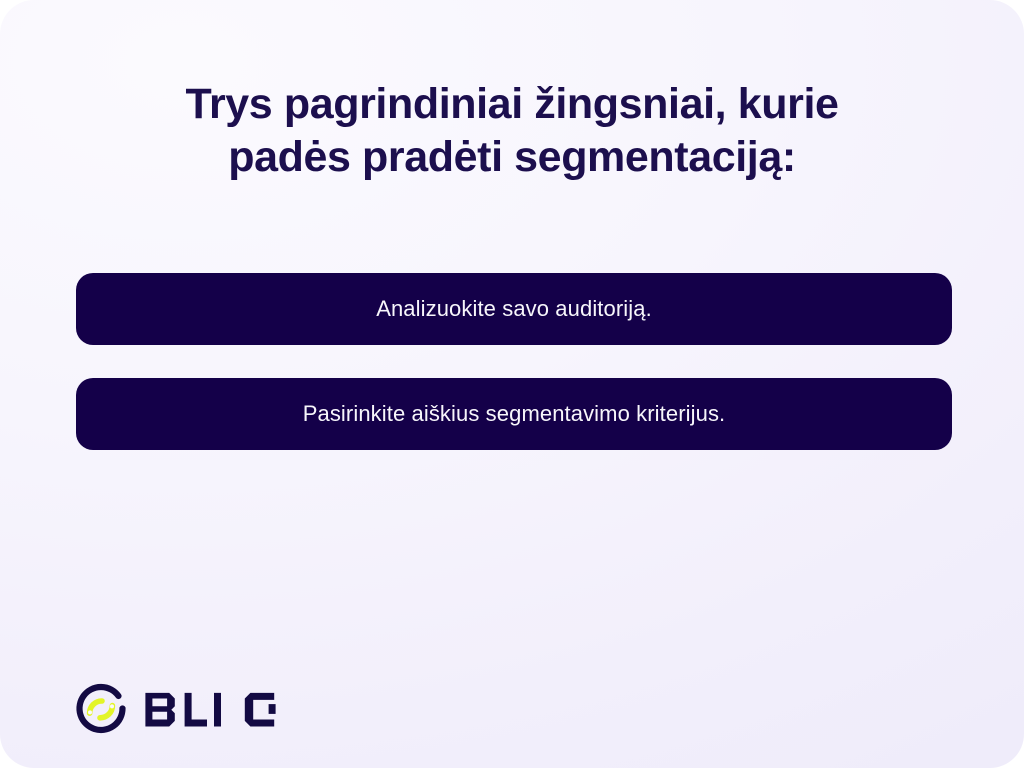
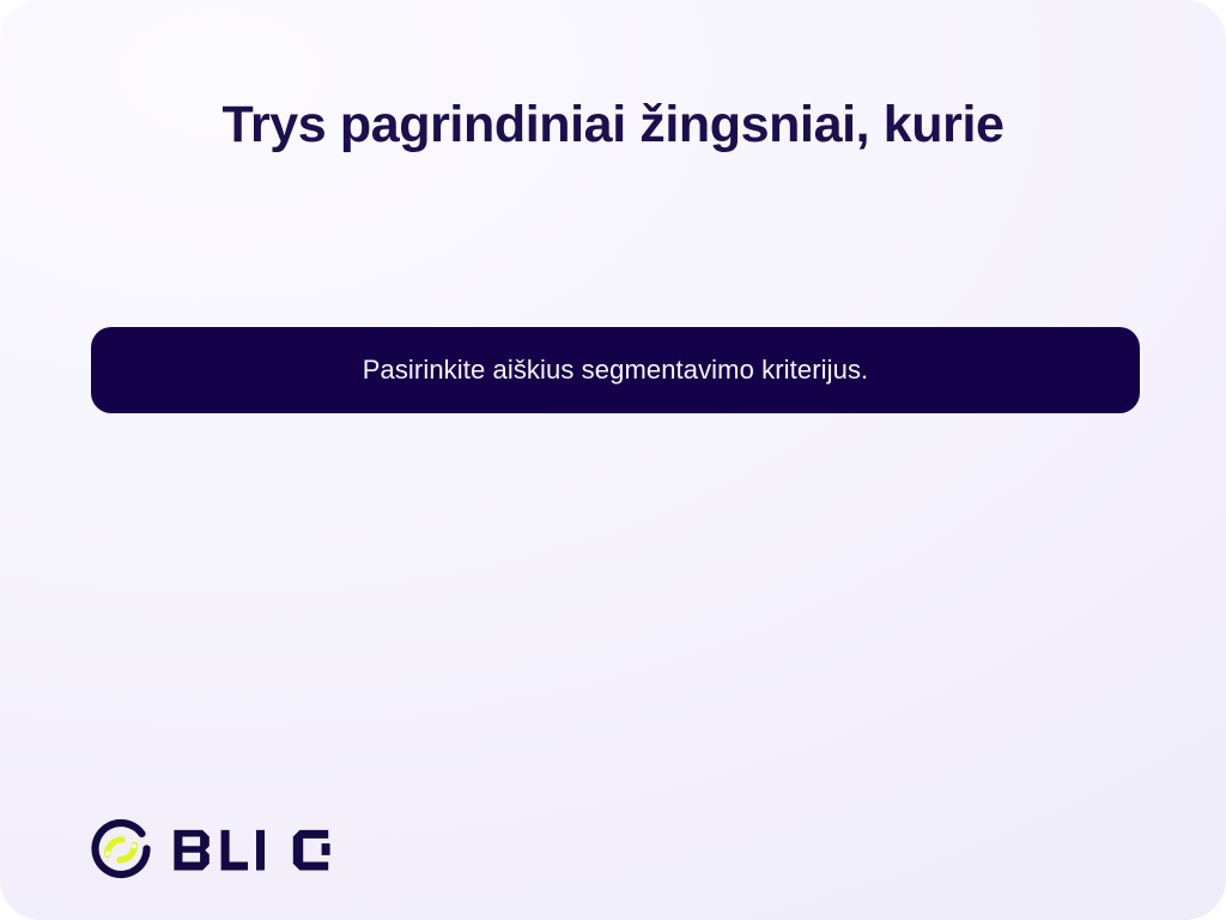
  Trys pagrindiniai žingsniai, kurie
- padės pradėti segmentaciją:
- Analizuokite savo auditoriją.
  Pasirinkite aiškius segmentavimo kriterijus.
